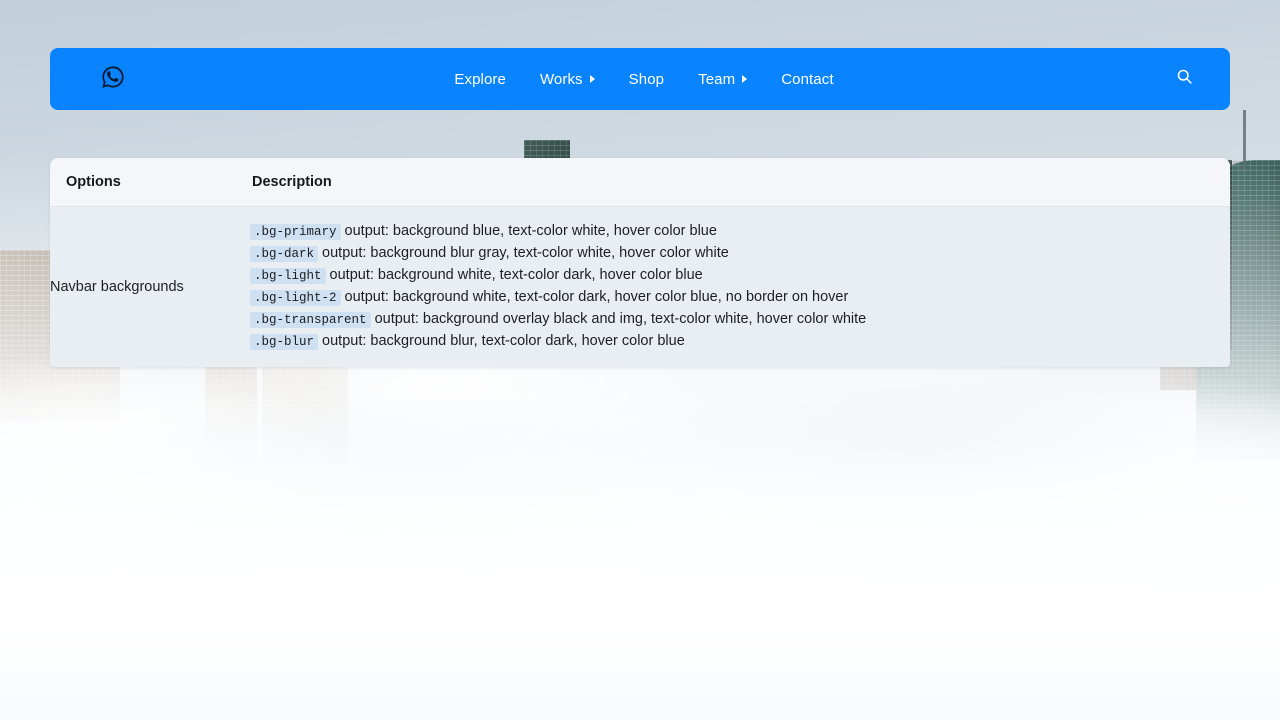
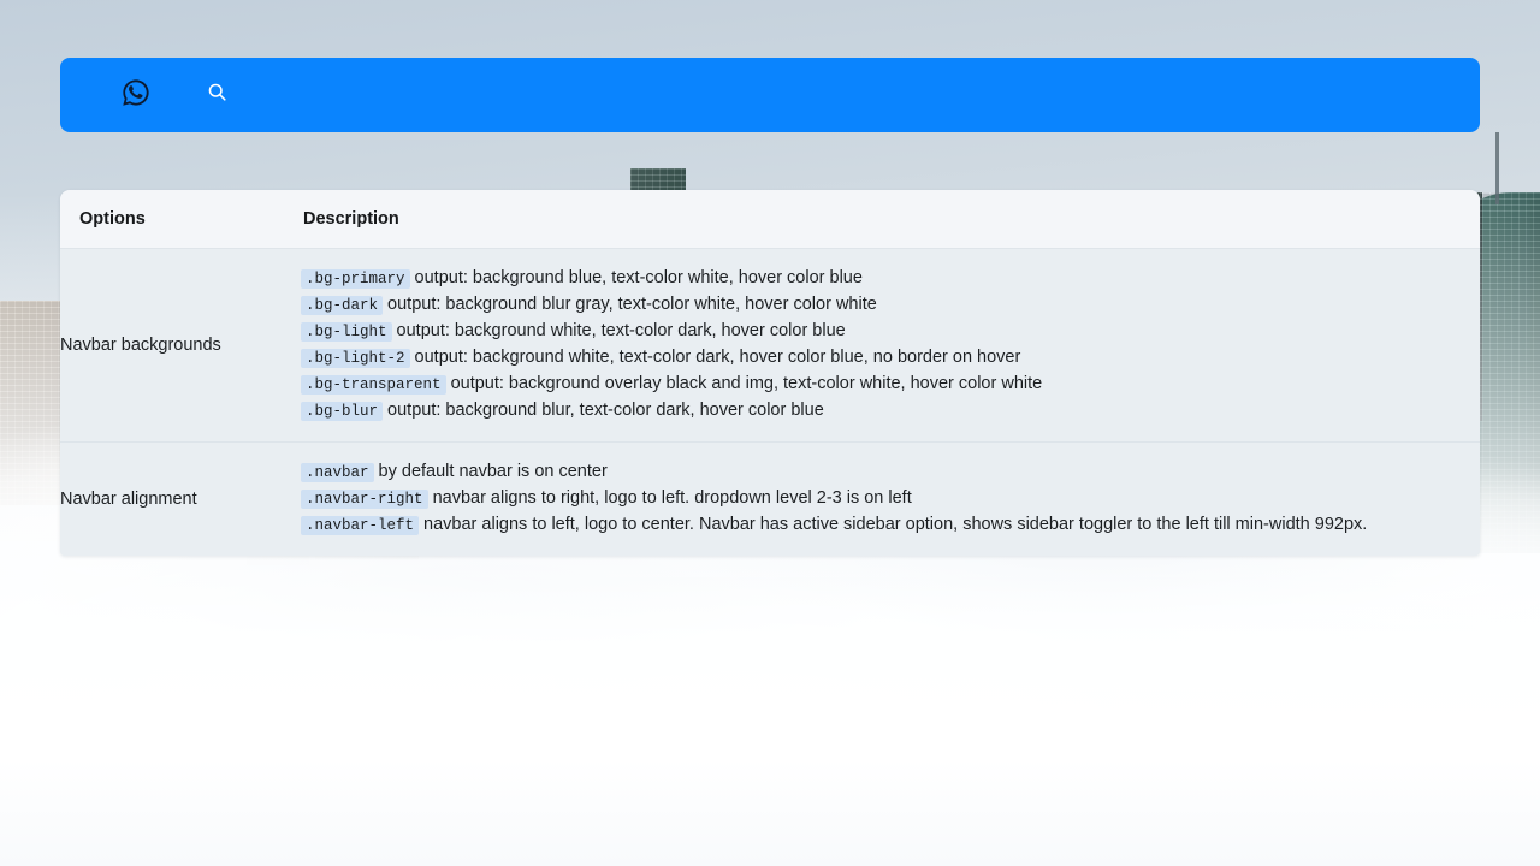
- Explore
- Works
- Shop
- Team
- Contact
  Options	Description
  Navbar backgrounds	.bg-primary output: background blue, text-color white, hover color blue .bg-dark output: background blur gray, text-color white, hover color white .bg-light output: background white, text-color dark, hover color blue .bg-light-2 output: background white, text-color dark, hover color blue, no border on hover .bg-transparent output: background overlay black and img, text-color white, hover color white .bg-blur output: background blur, text-color dark, hover color blue
+ Navbar alignment	.navbar by default navbar is on center .navbar-right navbar aligns to right, logo to left. dropdown level 2-3 is on left .navbar-left navbar aligns to left, logo to center. Navbar has active sidebar option, shows sidebar toggler to the left till min-width 992px.
